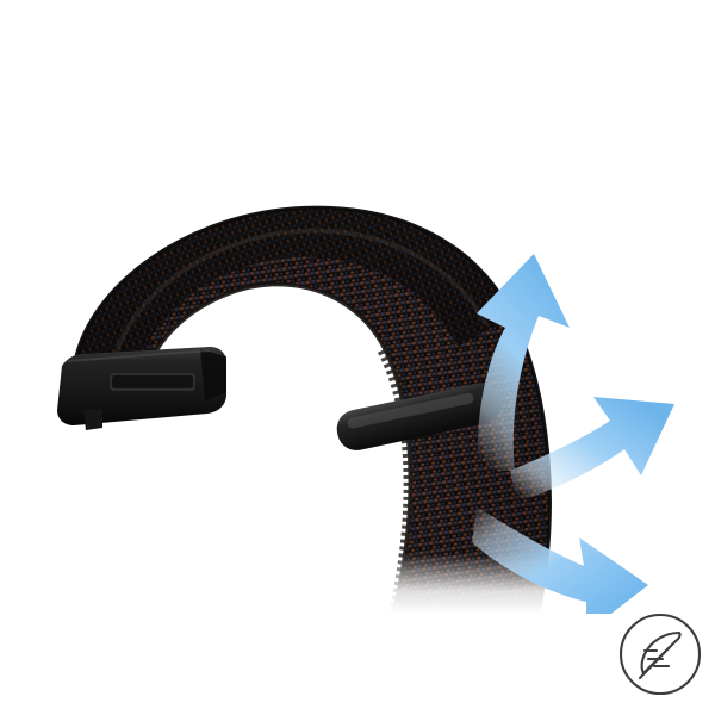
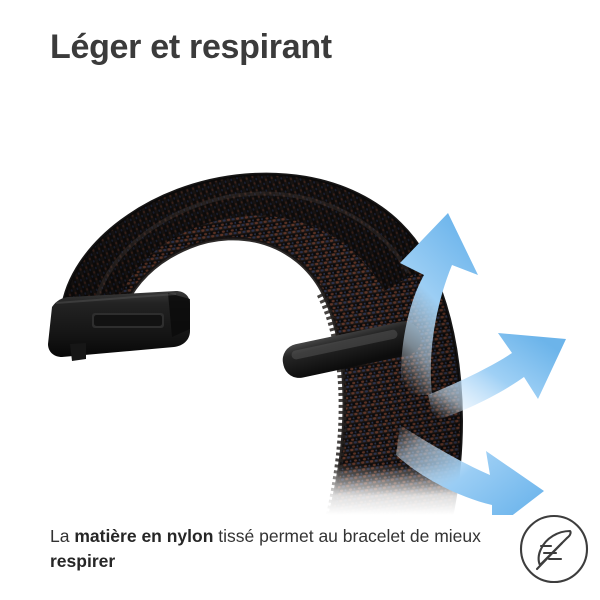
+ Léger et respirant
+ La matière en nylon tissé permet au bracelet de mieux respirer
